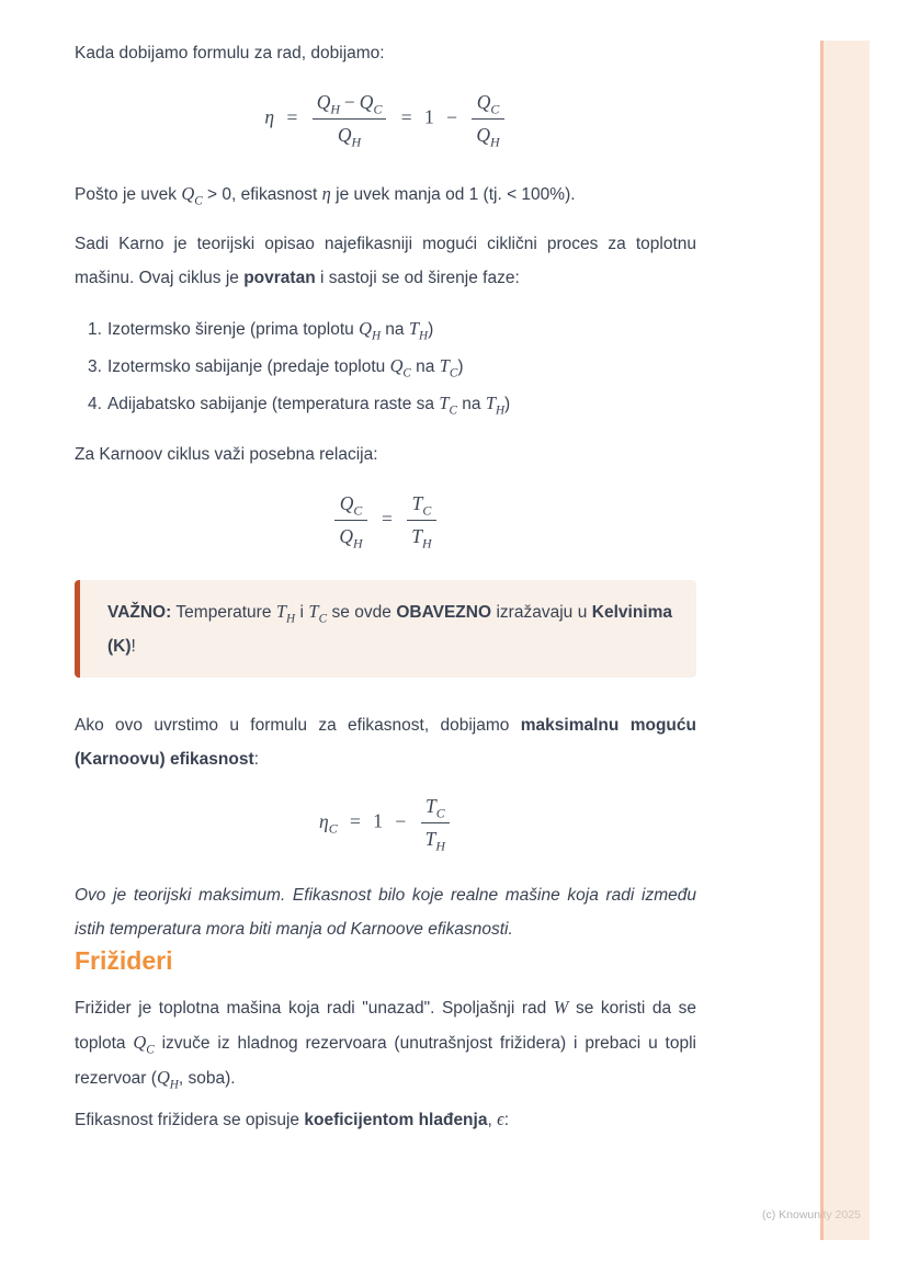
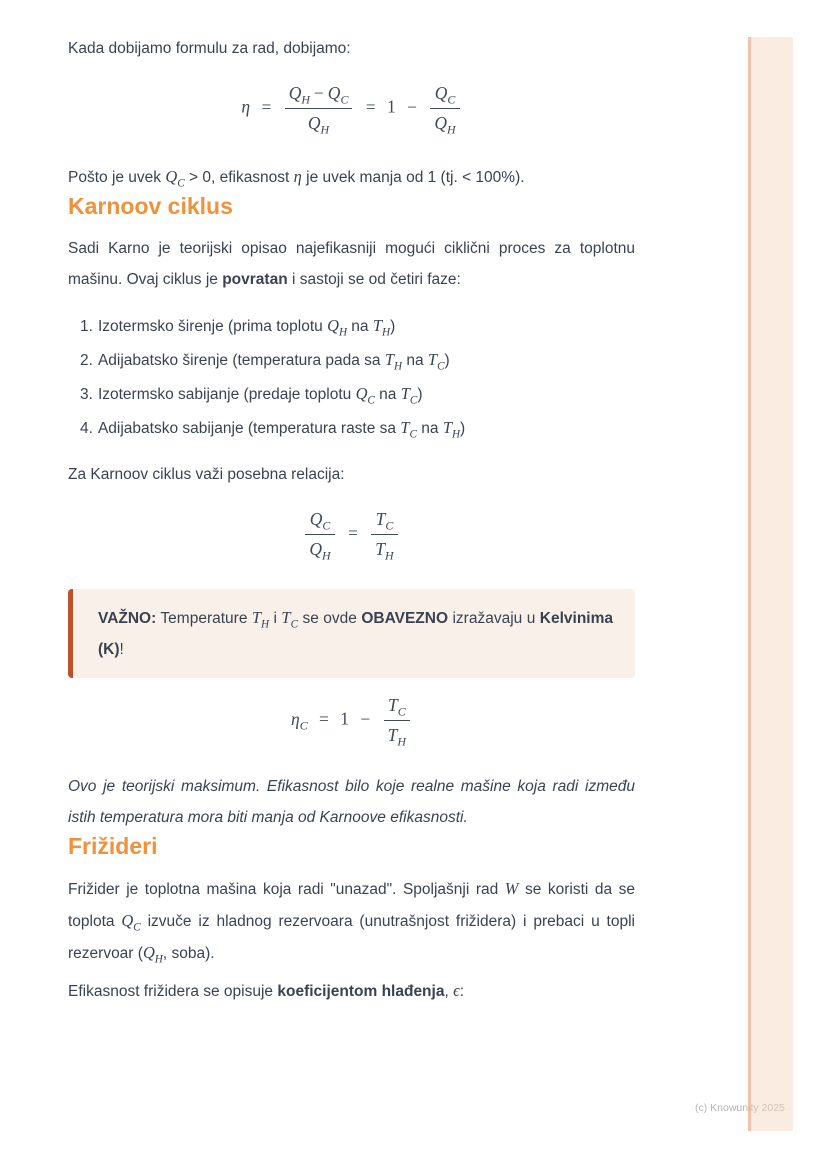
  Kada dobijamo formulu za rad, dobijamo:
  η =
  QH − QC
  QH
  = 1 −
  QC
  QH
  Pošto je uvek QC > 0, efikasnost η je uvek manja od 1 (tj. < 100%).
+ Karnoov ciklus
- Sadi Karno je teorijski opisao najefikasniji mogući ciklični proces za toplotnu mašinu. Ovaj ciklus je povratan i sastoji se od širenje faze:
+ Sadi Karno je teorijski opisao najefikasniji mogući ciklični proces za toplotnu mašinu. Ovaj ciklus je povratan i sastoji se od četiri faze:
  1. Izotermsko širenje (prima toplotu QH na TH)
+ 2. Adijabatsko širenje (temperatura pada sa TH na TC)
  3. Izotermsko sabijanje (predaje toplotu QC na TC)
  4. Adijabatsko sabijanje (temperatura raste sa TC na TH)
  Za Karnoov ciklus važi posebna relacija:
  QC
  QH
  =
  TC
  TH
  VAŽNO: Temperature TH i TC se ovde OBAVEZNO izražavaju u Kelvinima (K)!
- Ako ovo uvrstimo u formulu za efikasnost, dobijamo maksimalnu moguću (Karnoovu) efikasnost:
  ηC = 1 −
  TC
  TH
  Ovo je teorijski maksimum. Efikasnost bilo koje realne mašine koja radi između istih temperatura mora biti manja od Karnoove efikasnosti.
  Frižideri
  Frižider je toplotna mašina koja radi "unazad". Spoljašnji rad W se koristi da se toplota QC izvuče iz hladnog rezervoara (unutrašnjost frižidera) i prebaci u topli rezervoar (QH, soba).
  Efikasnost frižidera se opisuje koeficijentom hlađenja, ϵ:
  (c) Knowunity 2025
